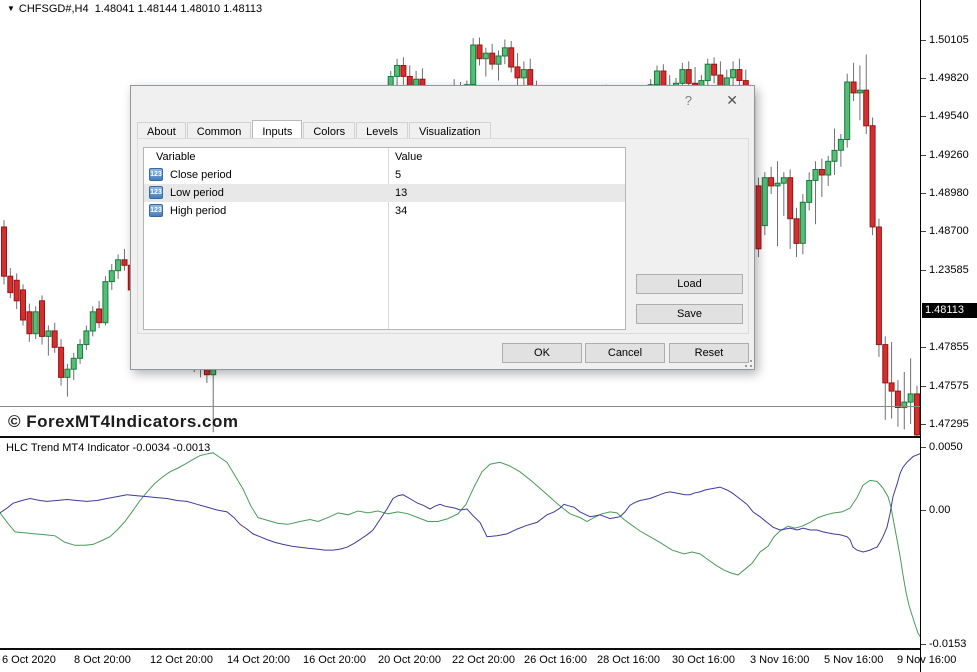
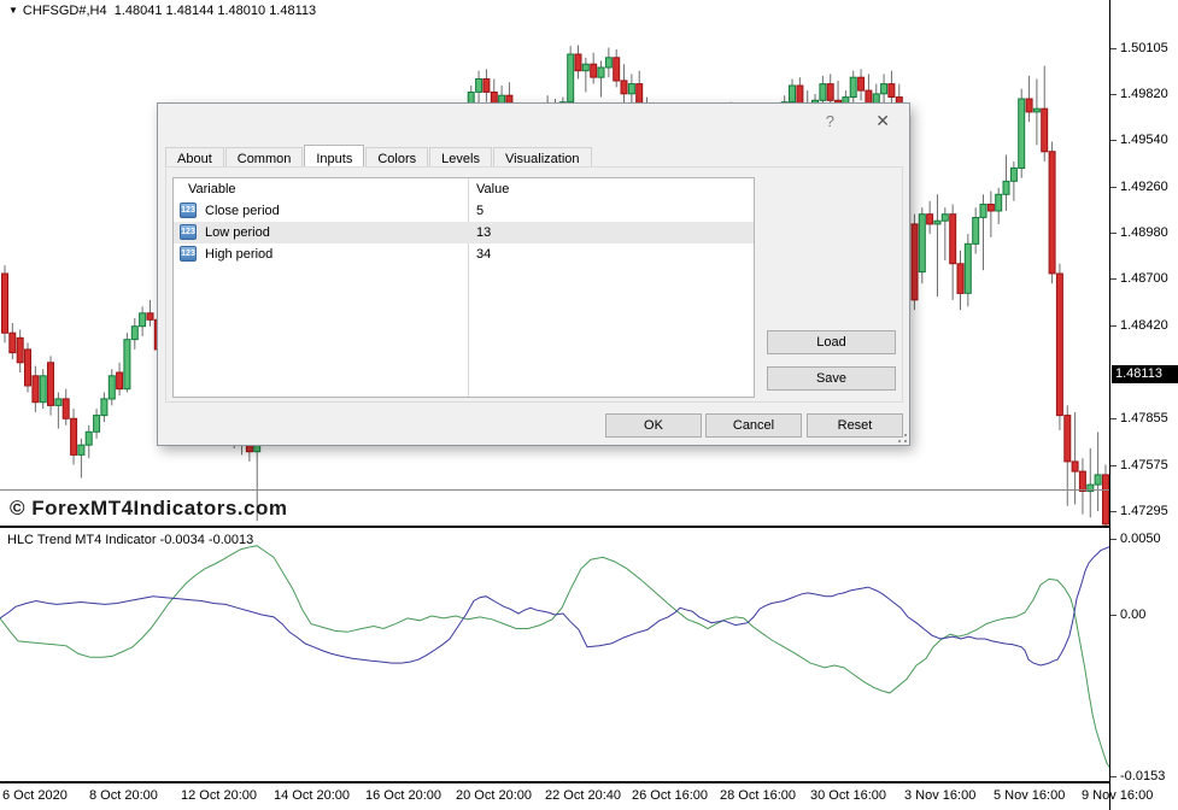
  ▼ CHFSGD#,H4 1.48041 1.48144 1.48010 1.48113
  © ForexMT4Indicators.com
  HLC Trend MT4 Indicator -0.0034 -0.0013
  1.50105
  1.49820
  1.49540
  1.49260
  1.48980
  1.48700
- 1.23585
+ 1.48420
  1.47855
  1.47575
  1.47295
  1.48113
  0.0050
  0.00
  -0.0153
  6 Oct 2020
  8 Oct 20:00
  12 Oct 20:00
  14 Oct 20:00
  16 Oct 20:00
  20 Oct 20:00
- 22 Oct 20:00
+ 22 Oct 20:40
  26 Oct 16:00
  28 Oct 16:00
  30 Oct 16:00
  3 Nov 16:00
  5 Nov 16:00
  9 Nov 16:00
  ?
  ✕
  About Common Inputs Colors Levels Visualization
  Variable
  Value
  Close period
  5
  Low period
  13
  High period
  34
  Load
  Save
  OK
  Cancel
  Reset
